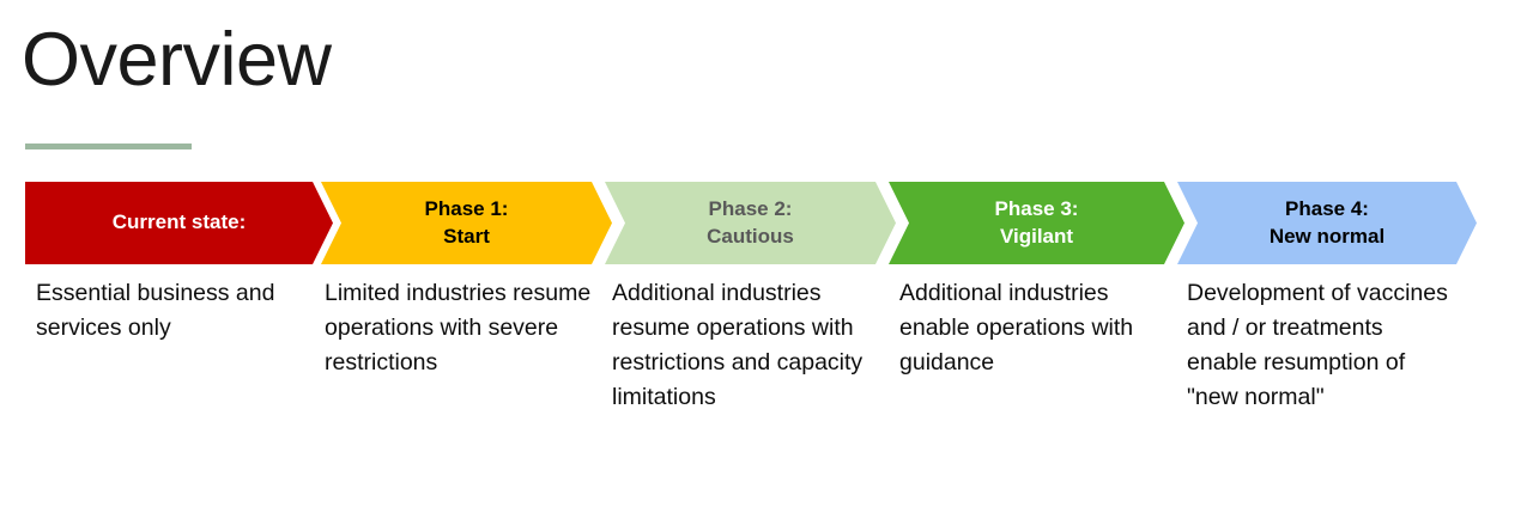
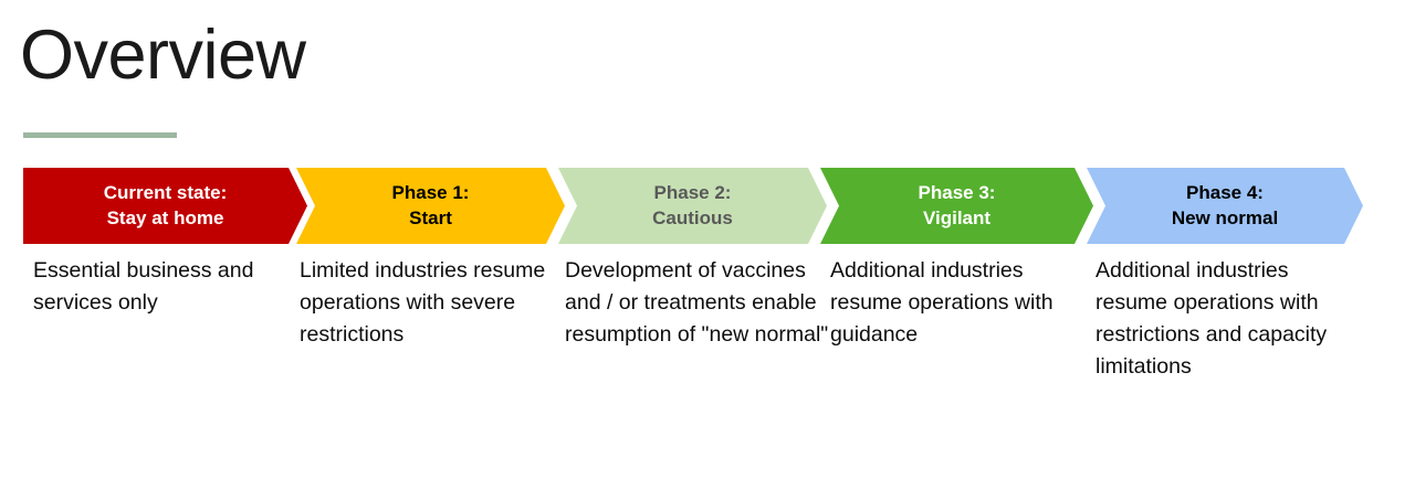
  Overview
  Current state:
+ Stay at home
  Phase 1:
  Start
  Phase 2:
  Cautious
  Phase 3:
  Vigilant
  Phase 4:
  New normal
  Essential business and services only
  Limited industries resume operations with severe restrictions
- Additional industries resume operations with restrictions and capacity limitations
+ Development of vaccines and / or treatments enable resumption of "new normal"
- Additional industries enable operations with guidance
+ Additional industries resume operations with guidance
- Development of vaccines and / or treatments enable resumption of "new normal"
+ Additional industries resume operations with restrictions and capacity limitations
